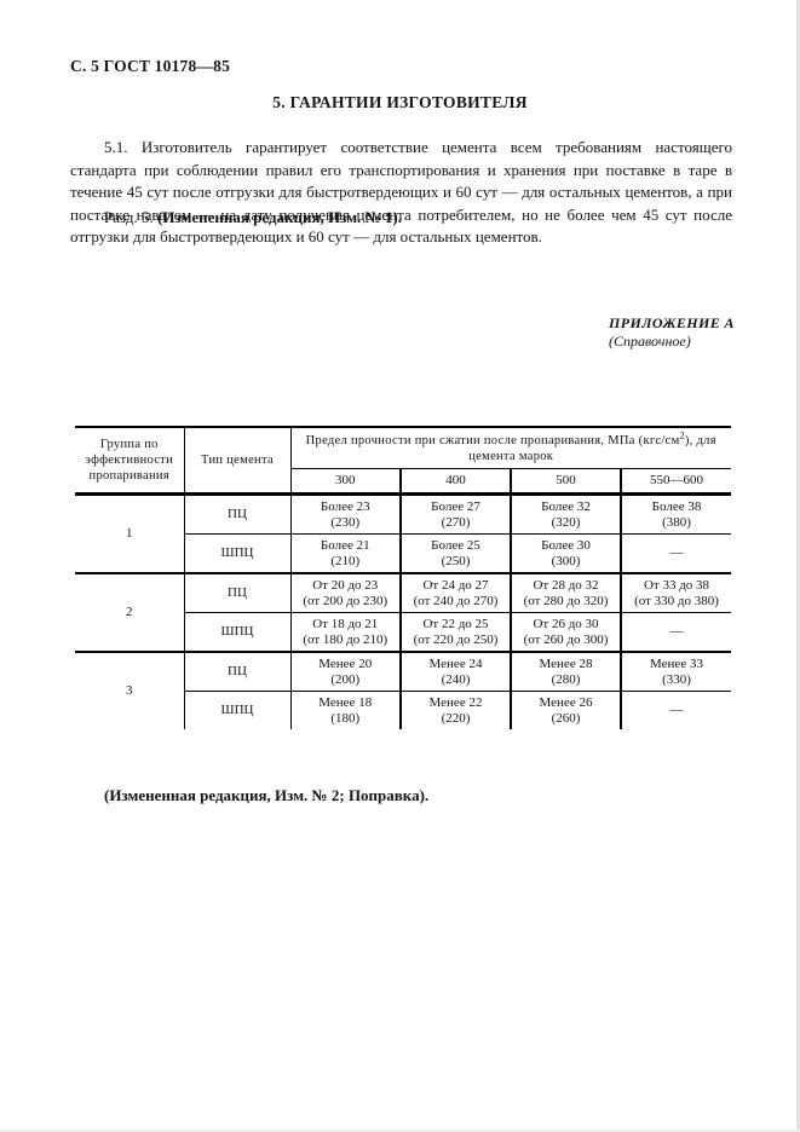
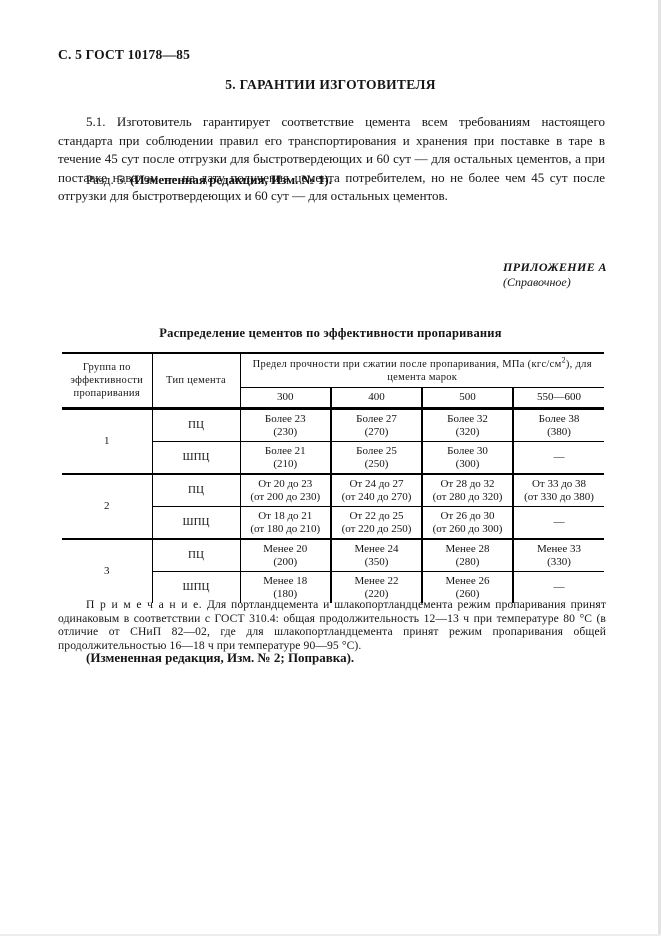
  С. 5 ГОСТ 10178—85
  5. ГАРАНТИИ ИЗГОТОВИТЕЛЯ
  5.1. Изготовитель гарантирует соответствие цемента всем требованиям настоящего стандарта при соблюдении правил его транспортирования и хранения при поставке в таре в течение 45 сут после отгрузки для быстротвердеющих и 60 сут — для остальных цементов, а при поставке навалом — на дату получения цемента потребителем, но не более чем 45 сут после отгрузки для быстротвердеющих и 60 сут — для остальных цементов.
  Разд. 5. (Измененная редакция, Изм. № 1).
  ПРИЛОЖЕНИЕ А
  (Справочное)
+ Распределение цементов по эффективности пропаривания
  Группа по эффективности пропаривания	Тип цемента	Предел прочности при сжатии после пропаривания, МПа (кгс/см2), для цемента марок
  300	400	500	550—600
  1	ПЦ	Более 23(230)	Более 27(270)	Более 32(320)	Более 38(380)
  ШПЦ	Более 21(210)	Более 25(250)	Более 30(300)	—
  2	ПЦ	От 20 до 23(от 200 до 230)	От 24 до 27(от 240 до 270)	От 28 до 32(от 280 до 320)	От 33 до 38(от 330 до 380)
  ШПЦ	От 18 до 21(от 180 до 210)	От 22 до 25(от 220 до 250)	От 26 до 30(от 260 до 300)	—
- 3	ПЦ	Менее 20(200)	Менее 24(240)	Менее 28(280)	Менее 33(330)
+ 3	ПЦ	Менее 20(200)	Менее 24(350)	Менее 28(280)	Менее 33(330)
  ШПЦ	Менее 18(180)	Менее 22(220)	Менее 26(260)	—
+ П р и м е ч а н и е. Для портландцемента и шлакопортландцемента режим пропаривания принят одинаковым в соответствии с ГОСТ 310.4: общая продолжительность 12—13 ч при температуре 80 °С (в отличие от СНиП 82—02, где для шлакопортландцемента принят режим пропаривания общей продолжительностью 16—18 ч при температуре 90—95 °С).
  (Измененная редакция, Изм. № 2; Поправка).
